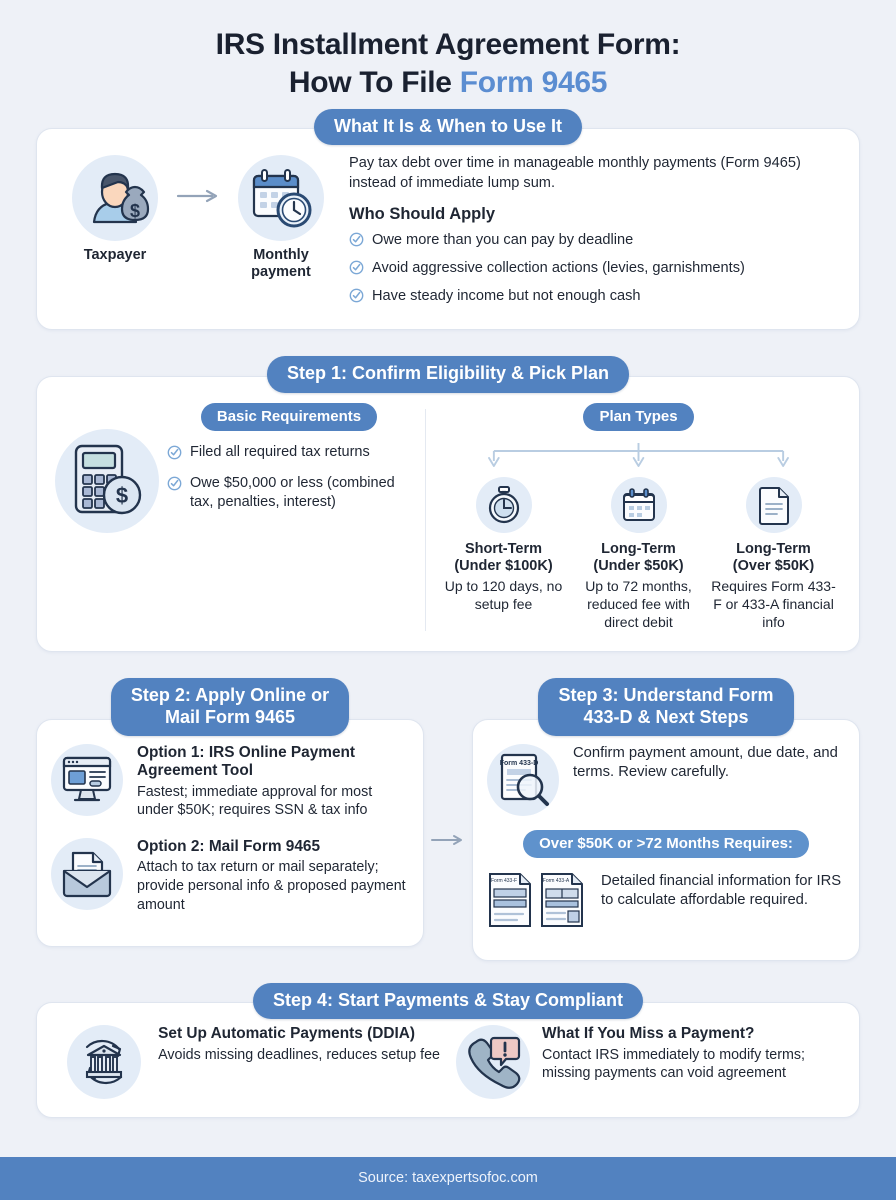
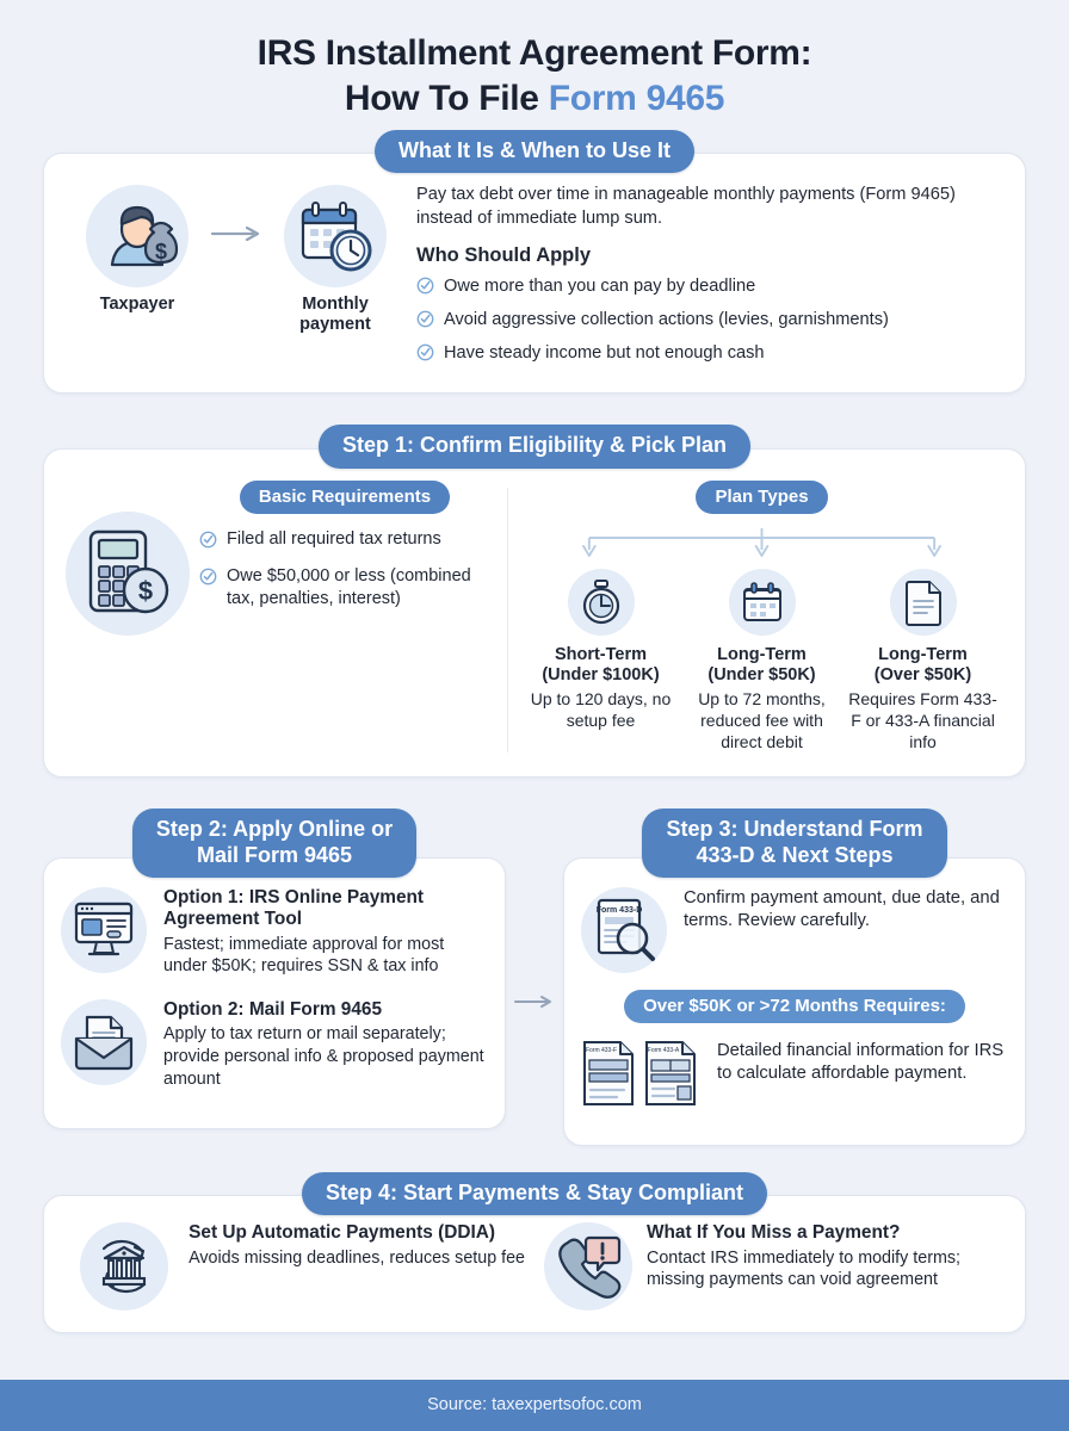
  IRS Installment Agreement Form:
  How To File Form 9465
  What It Is & When to Use It
  $
  Taxpayer
  Monthly payment
  Pay tax debt over time in manageable monthly payments (Form 9465) instead of immediate lump sum.
  Who Should Apply
  Owe more than you can pay by deadline
  Avoid aggressive collection actions (levies, garnishments)
  Have steady income but not enough cash
  Step 1: Confirm Eligibility & Pick Plan
  $
  Basic Requirements
  Filed all required tax returns
  Owe $50,000 or less (combined tax, penalties, interest)
  Plan Types
  Short-Term
  (Under $100K)
  Up to 120 days, no setup fee
  Long-Term
  (Under $50K)
  Up to 72 months, reduced fee with direct debit
  Long-Term
  (Over $50K)
  Requires Form 433-F or 433-A financial info
  Step 2: Apply Online or
  Mail Form 9465
  Option 1: IRS Online Payment Agreement Tool
  Fastest; immediate approval for most under $50K; requires SSN & tax info
  Option 2: Mail Form 9465
- Attach to tax return or mail separately; provide personal info & proposed payment amount
+ Apply to tax return or mail separately; provide personal info & proposed payment amount
  Step 3: Understand Form
  433-D & Next Steps
  Confirm payment amount, due date, and terms. Review carefully.
  Over $50K or >72 Months Requires:
- Detailed financial information for IRS to calculate affordable required.
+ Detailed financial information for IRS to calculate affordable payment.
  Step 4: Start Payments & Stay Compliant
  Set Up Automatic Payments (DDIA)
  Avoids missing deadlines, reduces setup fee
  What If You Miss a Payment?
  Contact IRS immediately to modify terms; missing payments can void agreement
  Source: taxexpertsofoc.com
